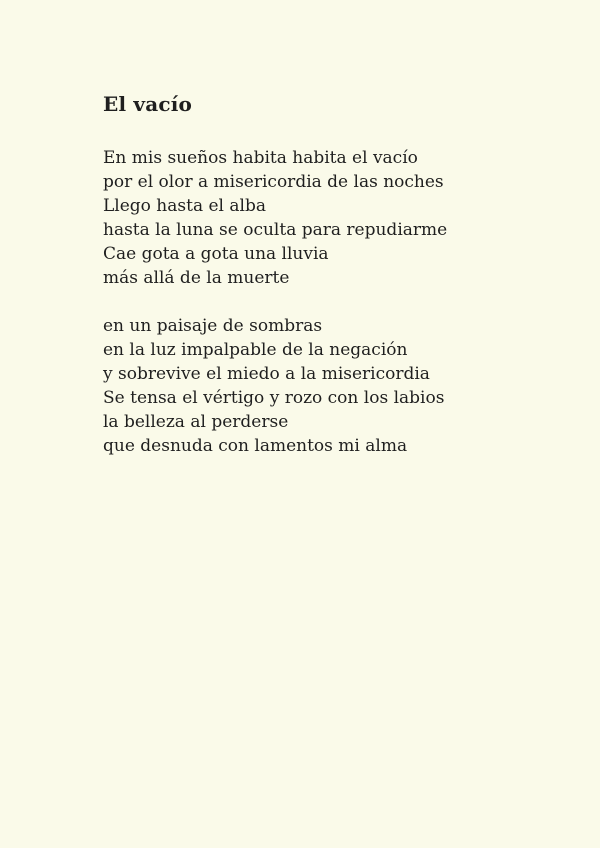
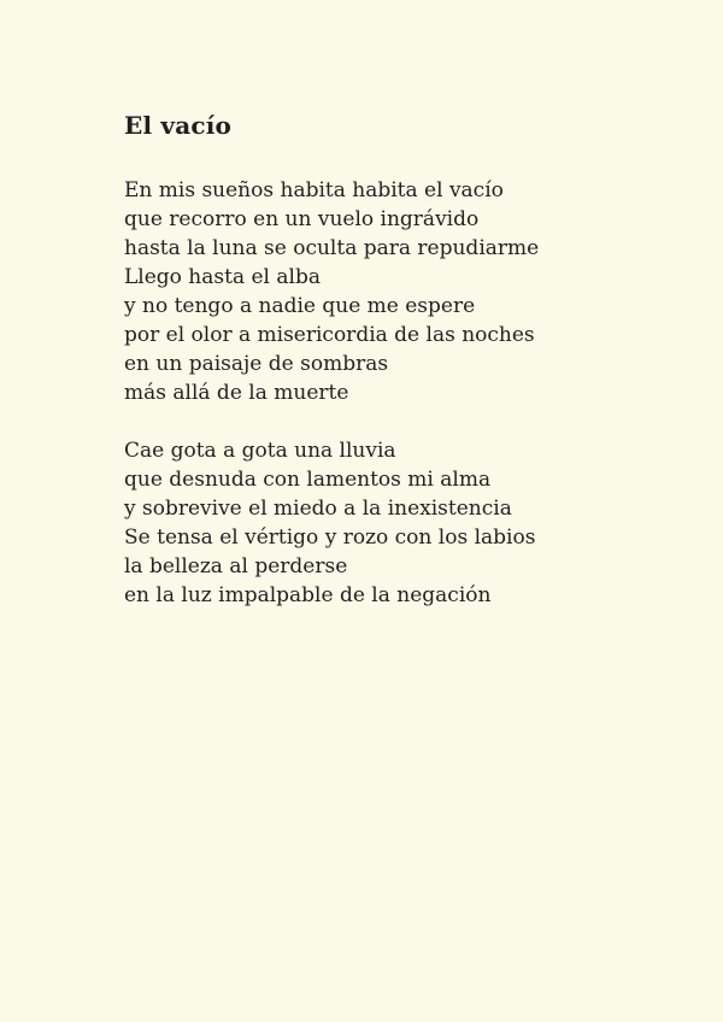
  El vacío
  En mis sueños habita habita el vacío
+ que recorro en un vuelo ingrávido
- por el olor a misericordia de las noches
+ hasta la luna se oculta para repudiarme
  Llego hasta el alba
+ y no tengo a nadie que me espere
- hasta la luna se oculta para repudiarme
+ por el olor a misericordia de las noches
- Cae gota a gota una lluvia
+ en un paisaje de sombras
  más allá de la muerte
- en un paisaje de sombras
+ Cae gota a gota una lluvia
- en la luz impalpable de la negación
+ que desnuda con lamentos mi alma
- y sobrevive el miedo a la misericordia
+ y sobrevive el miedo a la inexistencia
  Se tensa el vértigo y rozo con los labios
  la belleza al perderse
- que desnuda con lamentos mi alma
+ en la luz impalpable de la negación
